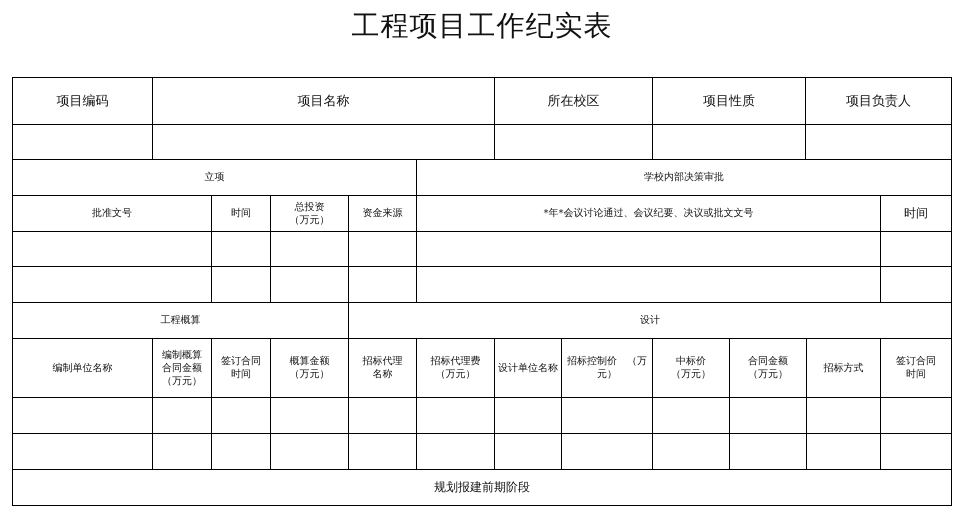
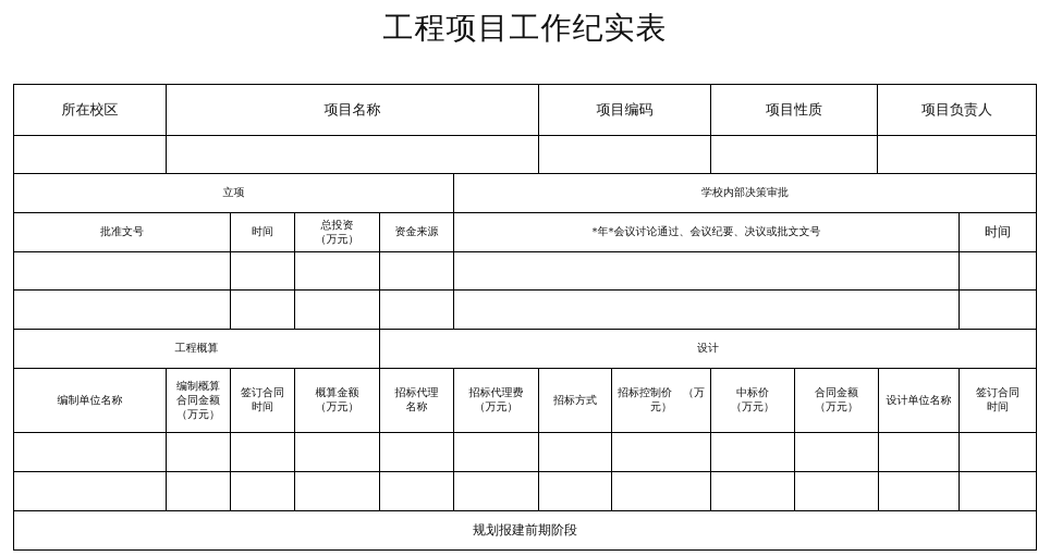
  工程项目工作纪实表
- 项目编码
+ 所在校区
  项目名称
- 所在校区
+ 项目编码
  项目性质
  项目负责人
  立项
  学校内部决策审批
  批准文号
  时间
  总投资
  （万元）
  资金来源
  *年*会议讨论通过、会议纪要、决议或批文文号
  时间
  工程概算
  设计
  编制单位名称
  编制概算
  合同金额
  （万元）
  签订合同
  时间
  概算金额
  （万元）
  招标代理
  名称
  招标代理费
  （万元）
- 设计单位名称
+ 招标方式
  招标控制价 （万
  元）
  中标价
  （万元）
  合同金额
  （万元）
- 招标方式
+ 设计单位名称
  签订合同
  时间
  规划报建前期阶段
